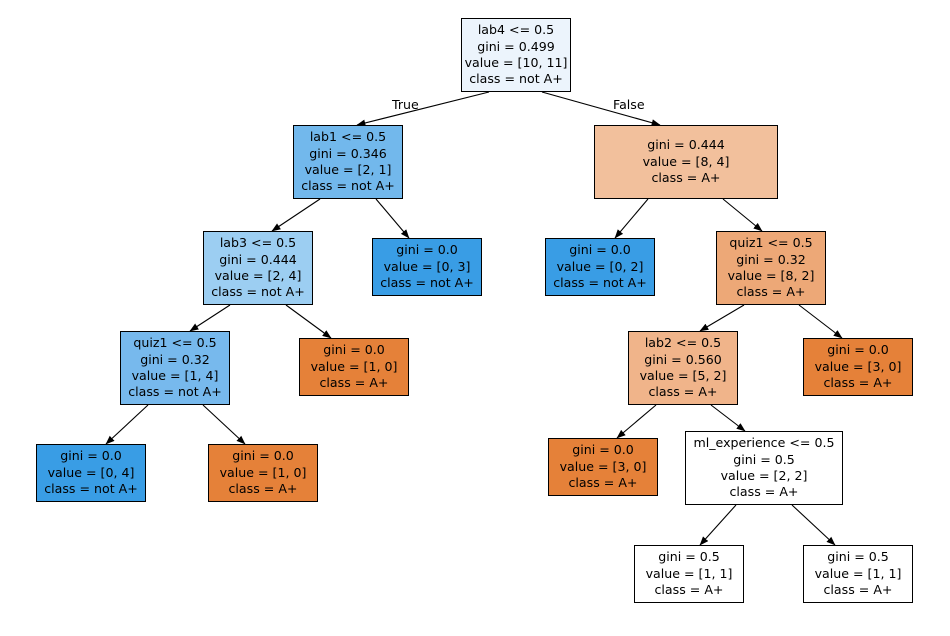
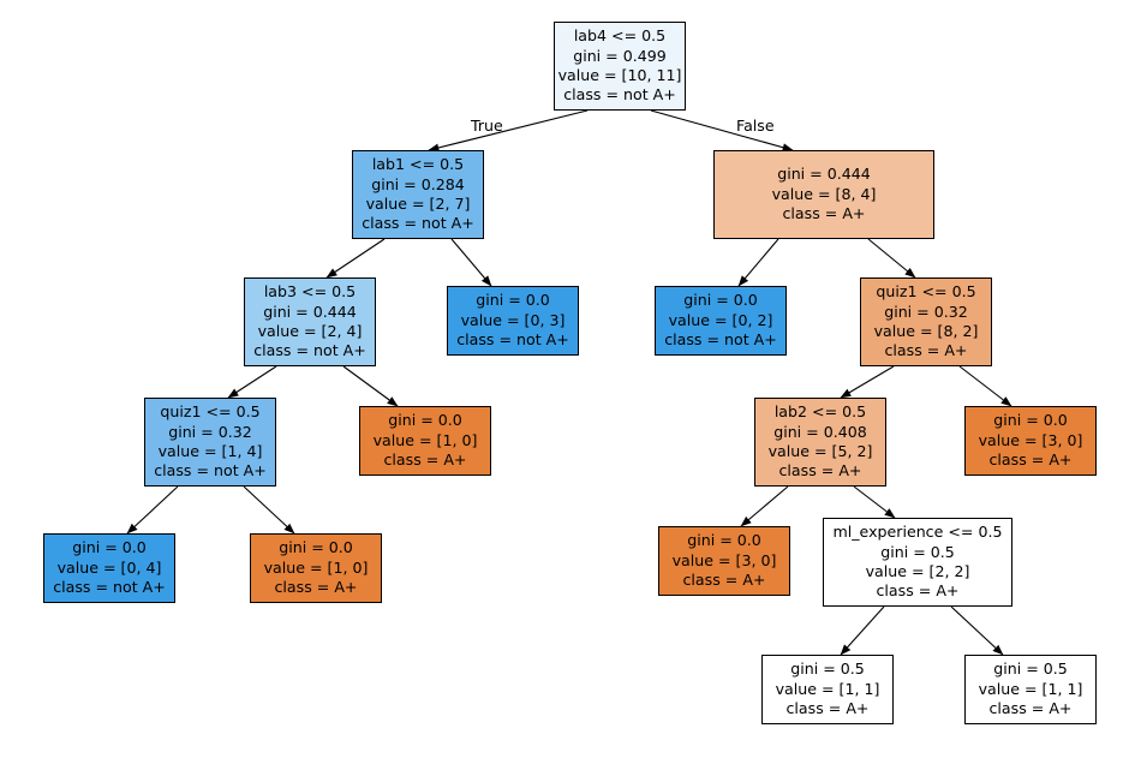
  True
  False
  lab4 <= 0.5
  gini = 0.499
  value = [10, 11]
  class = not A+
  lab1 <= 0.5
- gini = 0.346
+ gini = 0.284
- value = [2, 1]
+ value = [2, 7]
  class = not A+
  gini = 0.444
  value = [8, 4]
  class = A+
  lab3 <= 0.5
  gini = 0.444
  value = [2, 4]
  class = not A+
  gini = 0.0
  value = [0, 3]
  class = not A+
  gini = 0.0
  value = [0, 2]
  class = not A+
  quiz1 <= 0.5
  gini = 0.32
  value = [8, 2]
  class = A+
  quiz1 <= 0.5
  gini = 0.32
  value = [1, 4]
  class = not A+
  gini = 0.0
  value = [1, 0]
  class = A+
  lab2 <= 0.5
- gini = 0.560
+ gini = 0.408
  value = [5, 2]
  class = A+
  gini = 0.0
  value = [3, 0]
  class = A+
  gini = 0.0
  value = [0, 4]
  class = not A+
  gini = 0.0
  value = [1, 0]
  class = A+
  gini = 0.0
  value = [3, 0]
  class = A+
  ml_experience <= 0.5
  gini = 0.5
  value = [2, 2]
  class = A+
  gini = 0.5
  value = [1, 1]
  class = A+
  gini = 0.5
  value = [1, 1]
  class = A+
